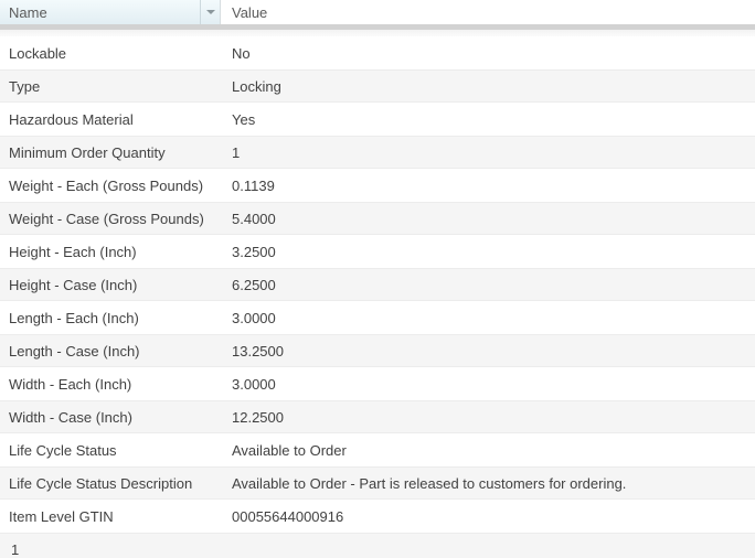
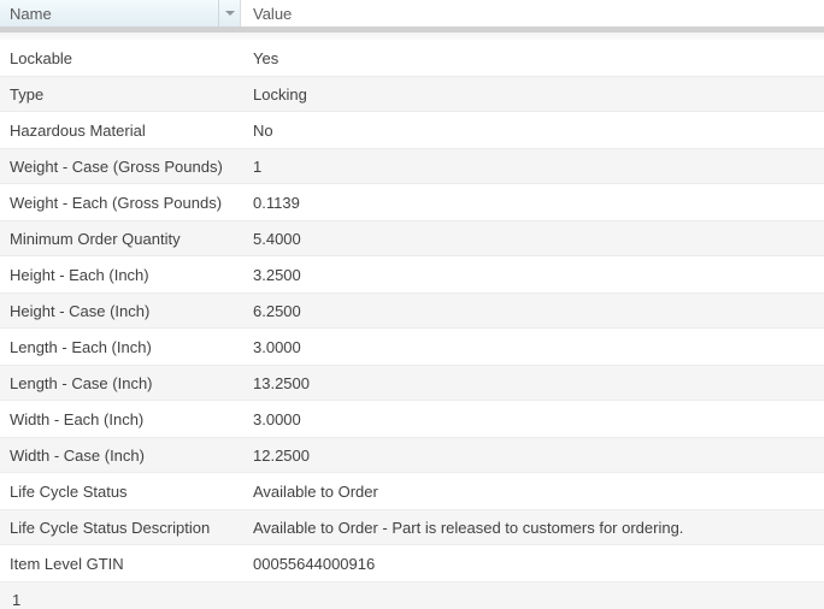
  Name
  Value
  Lockable
- No
+ Yes
  Type
  Locking
  Hazardous Material
- Yes
+ No
- Minimum Order Quantity
+ Weight - Case (Gross Pounds)
  1
  Weight - Each (Gross Pounds)
  0.1139
- Weight - Case (Gross Pounds)
+ Minimum Order Quantity
  5.4000
  Height - Each (Inch)
  3.2500
  Height - Case (Inch)
  6.2500
  Length - Each (Inch)
  3.0000
  Length - Case (Inch)
  13.2500
  Width - Each (Inch)
  3.0000
  Width - Case (Inch)
  12.2500
  Life Cycle Status
  Available to Order
  Life Cycle Status Description
  Available to Order - Part is released to customers for ordering.
  Item Level GTIN
  00055644000916
  1
